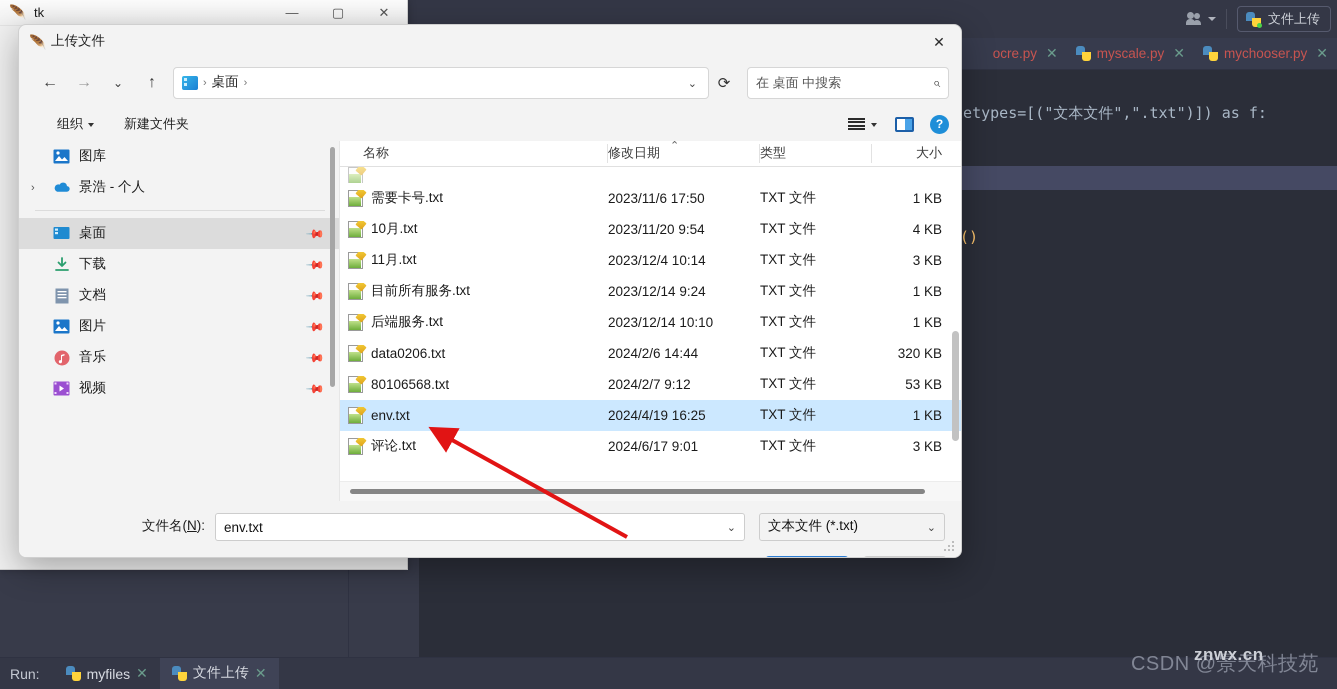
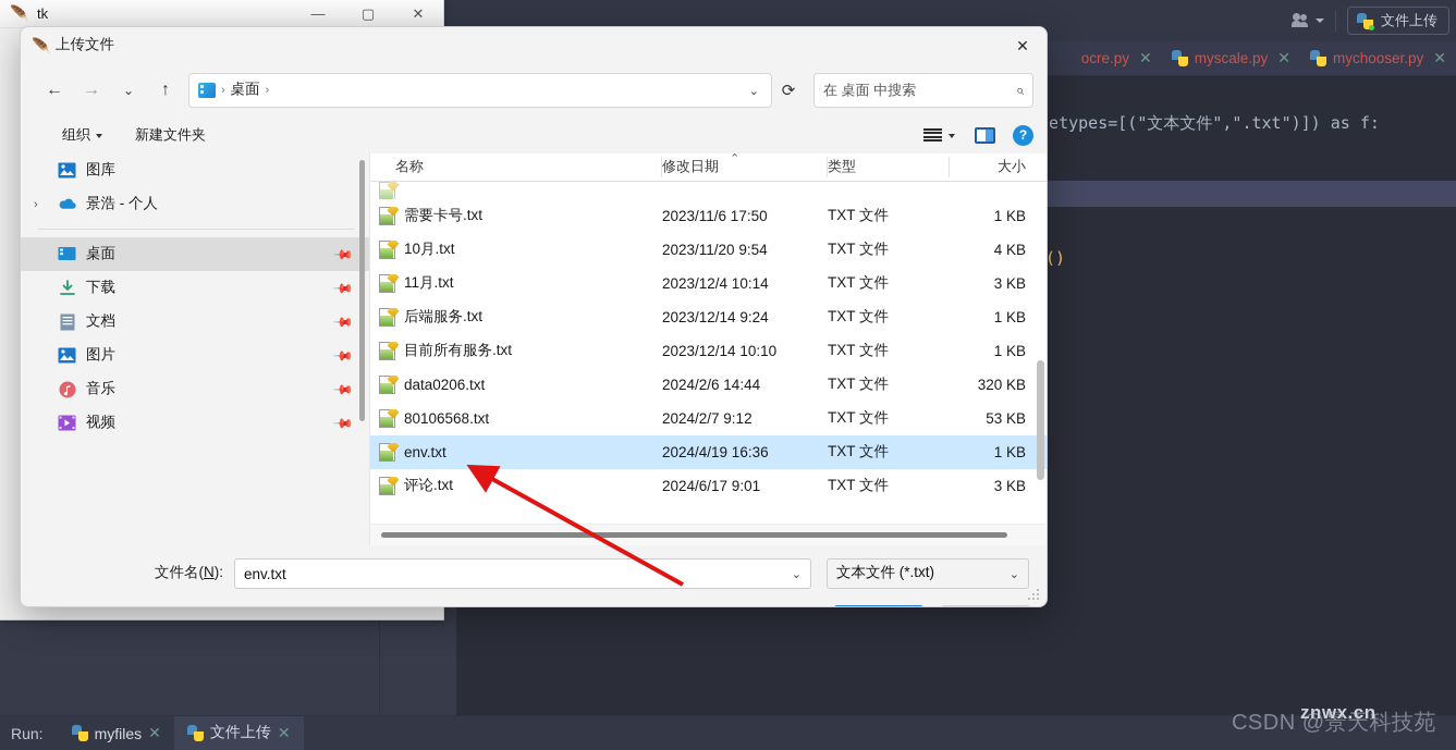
  文件上传
  ocre.py
  ✕
  myscale.py
  ✕
  mychooser.py
  ✕
  etypes=[("文本文件",".txt")]) as f:
  ()
  Run:
  myfiles
  ✕
  文件上传
  ✕
  CSDN @景天科技苑
  znwx.cn
  🪶
  tk
  —
  ▢
  ✕
  🪶
  上传文件
  ✕
  ←
  →
  ⌄
  ↑
  ›
  桌面
  ›
  ⌄
  ⟳
  在 桌面 中搜索
  组织
  新建文件夹
  ?
  图库
  ›
  景浩 - 个人
  桌面
  下载
  文档
  图片
  音乐
  视频
  名称
  修改日期
  类型
  大小
  ⌃
  需要卡号.txt
  2023/11/6 17:50
  TXT 文件
  1 KB
  10月.txt
  2023/11/20 9:54
  TXT 文件
  4 KB
  11月.txt
  2023/12/4 10:14
  TXT 文件
  3 KB
- 目前所有服务.txt
+ 后端服务.txt
  2023/12/14 9:24
  TXT 文件
  1 KB
- 后端服务.txt
+ 目前所有服务.txt
  2023/12/14 10:10
  TXT 文件
  1 KB
  data0206.txt
  2024/2/6 14:44
  TXT 文件
  320 KB
  80106568.txt
  2024/2/7 9:12
  TXT 文件
  53 KB
  env.txt
- 2024/4/19 16:25
+ 2024/4/19 16:36
  TXT 文件
  1 KB
  评论.txt
  2024/6/17 9:01
  TXT 文件
  3 KB
  文件名(N):
  env.txt
  ⌄
  文本文件 (*.txt)
  ⌄
